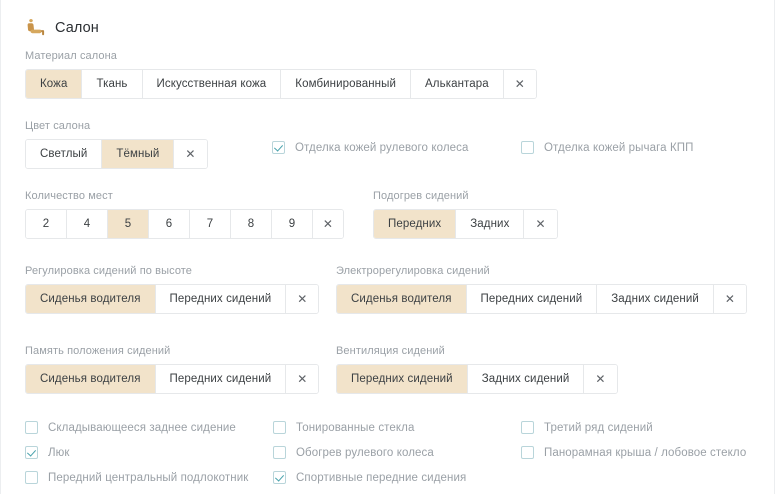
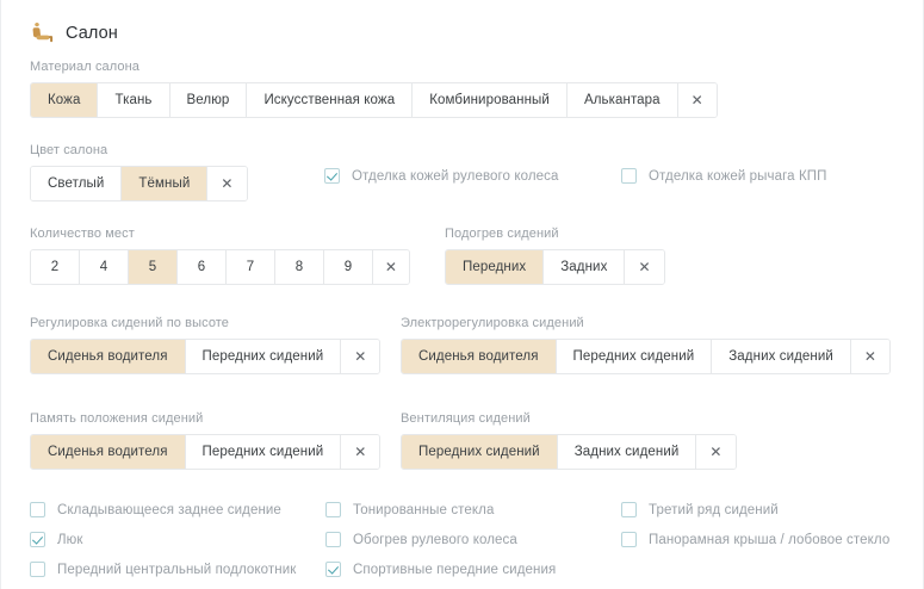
  Салон
  Материал салона
  Кожа
  Ткань
+ Велюр
  Искусственная кожа
  Комбинированный
  Алькантара
  ✕
  Цвет салона
  Светлый
  Тёмный
  ✕
  Отделка кожей рулевого колеса
  Отделка кожей рычага КПП
  Количество мест
  2
  4
  5
  6
  7
  8
  9
  ✕
  Подогрев сидений
  Передних
  Задних
  ✕
  Регулировка сидений по высоте
  Сиденья водителя
  Передних сидений
  ✕
  Электрорегулировка сидений
  Сиденья водителя
  Передних сидений
  Задних сидений
  ✕
  Память положения сидений
  Сиденья водителя
  Передних сидений
  ✕
  Вентиляция сидений
  Передних сидений
  Задних сидений
  ✕
  Складывающееся заднее сидение
  Люк
  Передний центральный подлокотник
  Тонированные стекла
  Обогрев рулевого колеса
  Спортивные передние сидения
  Третий ряд сидений
  Панорамная крыша / лобовое стекло
